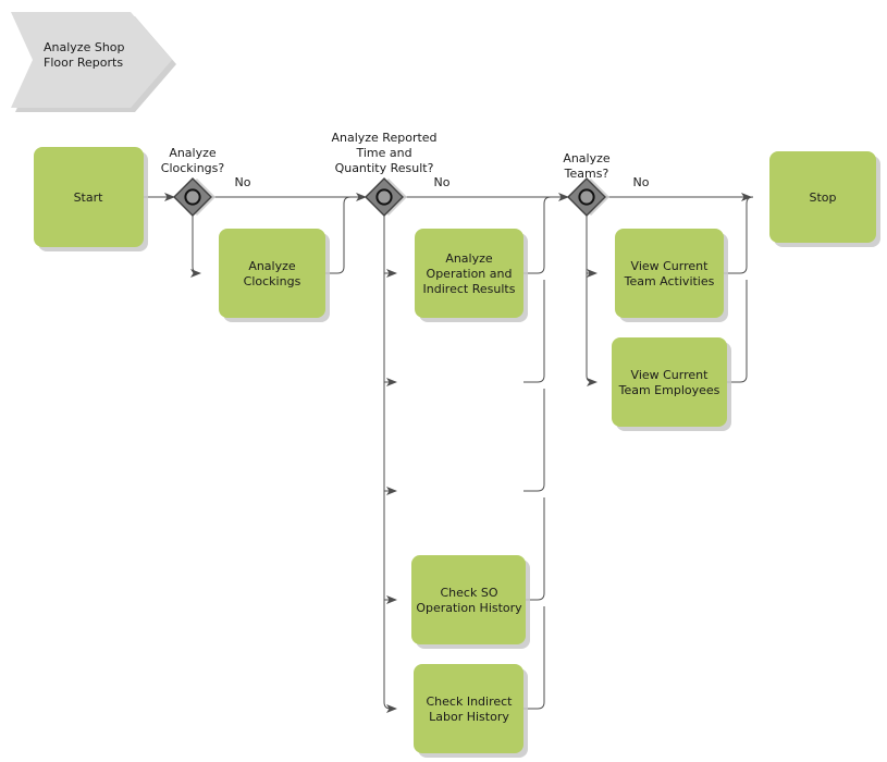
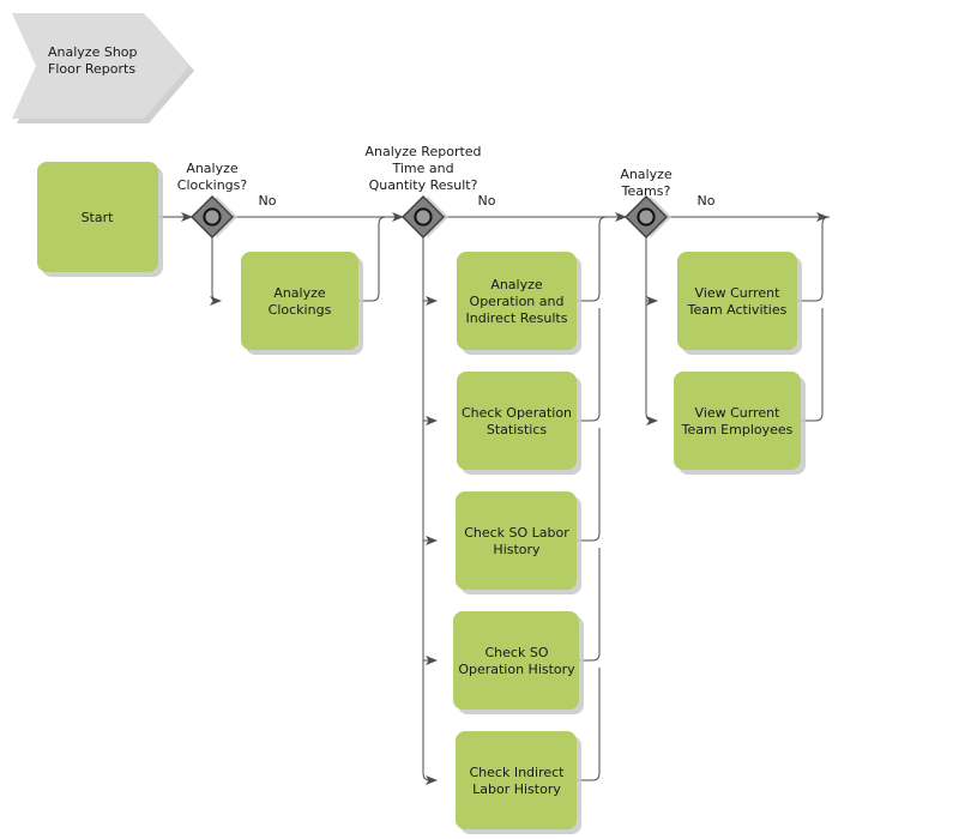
  Analyze Shop
  Floor Reports
  Start
  Analyze
  Clockings
  Analyze
  Operation and
  Indirect Results
+ Check Operation
+ Statistics
+ Check SO Labor
+ History
  Check SO
  Operation History
  Check Indirect
  Labor History
  View Current
  Team Activities
  View Current
  Team Employees
- Stop
  Analyze
  Clockings?
  Analyze Reported
  Time and
  Quantity Result?
  Analyze
  Teams?
  No
  No
  No
